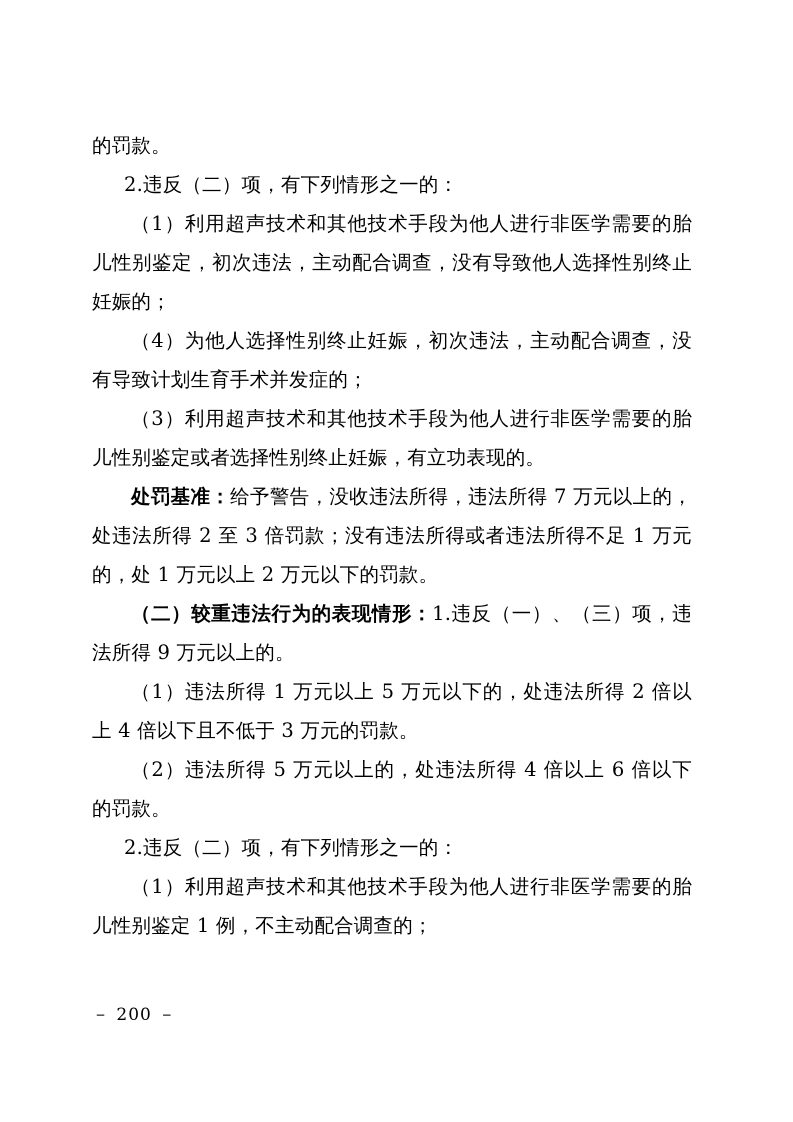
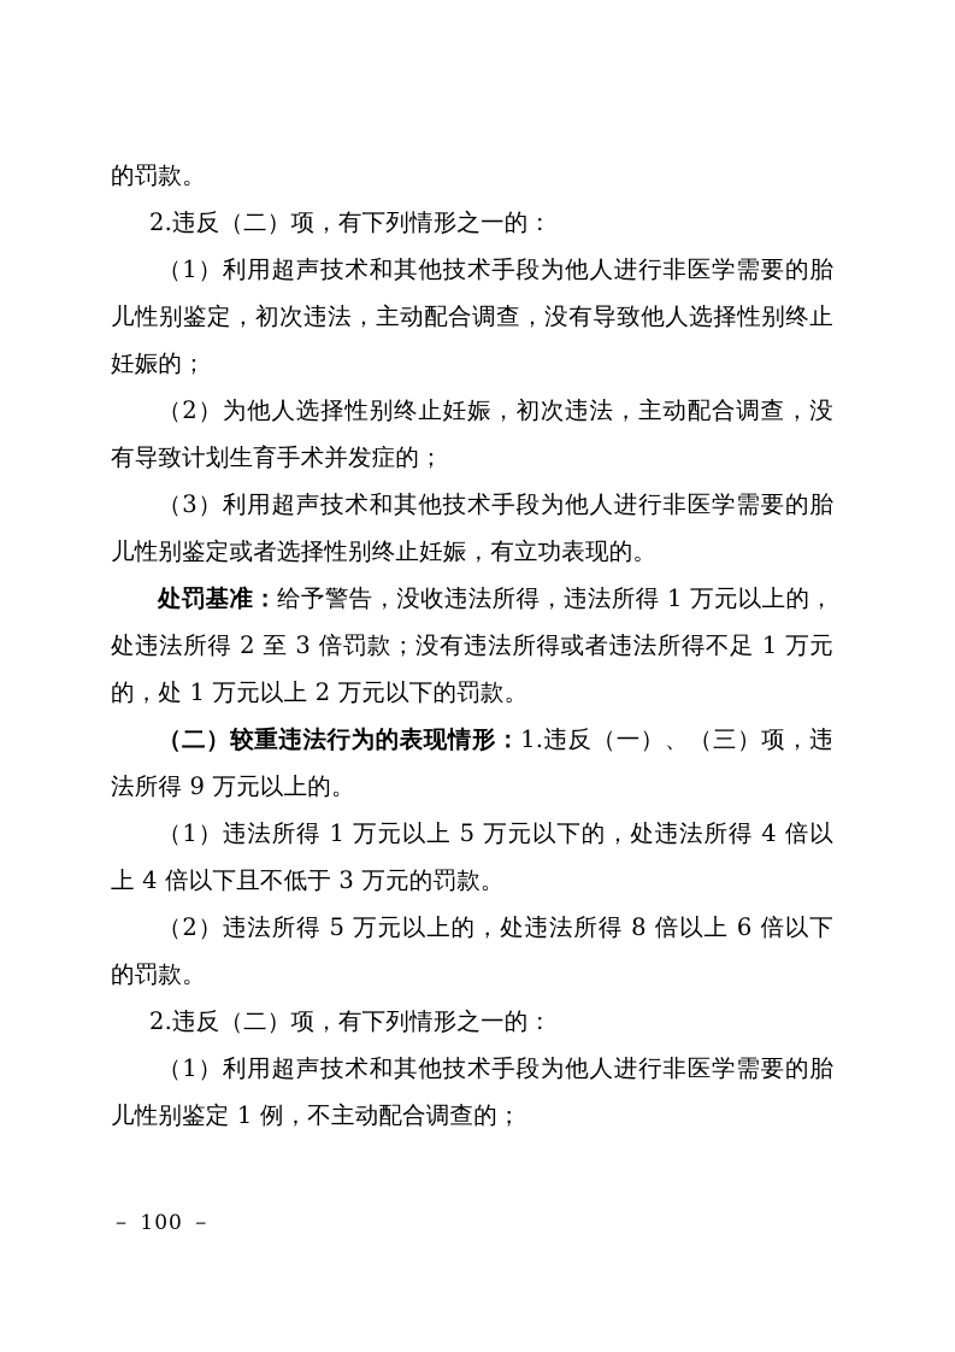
  的罚款。
  2.违反（二）项，有下列情形之一的：
  （1）利用超声技术和其他技术手段为他人进行非医学需要的胎儿性别鉴定，初次违法，主动配合调查，没有导致他人选择性别终止妊娠的；
- （4）为他人选择性别终止妊娠，初次违法，主动配合调查，没有导致计划生育手术并发症的；
+ （2）为他人选择性别终止妊娠，初次违法，主动配合调查，没有导致计划生育手术并发症的；
  （3）利用超声技术和其他技术手段为他人进行非医学需要的胎儿性别鉴定或者选择性别终止妊娠，有立功表现的。
- 处罚基准：给予警告，没收违法所得，违法所得 7 万元以上的，处违法所得 2 至 3 倍罚款；没有违法所得或者违法所得不足 1 万元的，处 1 万元以上 2 万元以下的罚款。
+ 处罚基准：给予警告，没收违法所得，违法所得 1 万元以上的，处违法所得 2 至 3 倍罚款；没有违法所得或者违法所得不足 1 万元的，处 1 万元以上 2 万元以下的罚款。
  （二）较重违法行为的表现情形：1.违反（一）、（三）项，违法所得 9 万元以上的。
- （1）违法所得 1 万元以上 5 万元以下的，处违法所得 2 倍以上 4 倍以下且不低于 3 万元的罚款。
+ （1）违法所得 1 万元以上 5 万元以下的，处违法所得 4 倍以上 4 倍以下且不低于 3 万元的罚款。
- （2）违法所得 5 万元以上的，处违法所得 4 倍以上 6 倍以下的罚款。
+ （2）违法所得 5 万元以上的，处违法所得 8 倍以上 6 倍以下的罚款。
  2.违反（二）项，有下列情形之一的：
  （1）利用超声技术和其他技术手段为他人进行非医学需要的胎儿性别鉴定 1 例，不主动配合调查的；
- － 200 －
+ － 100 －
